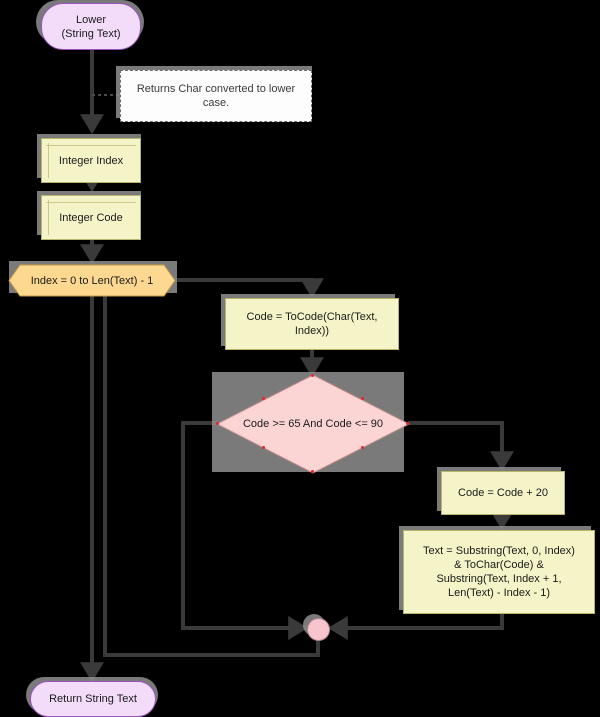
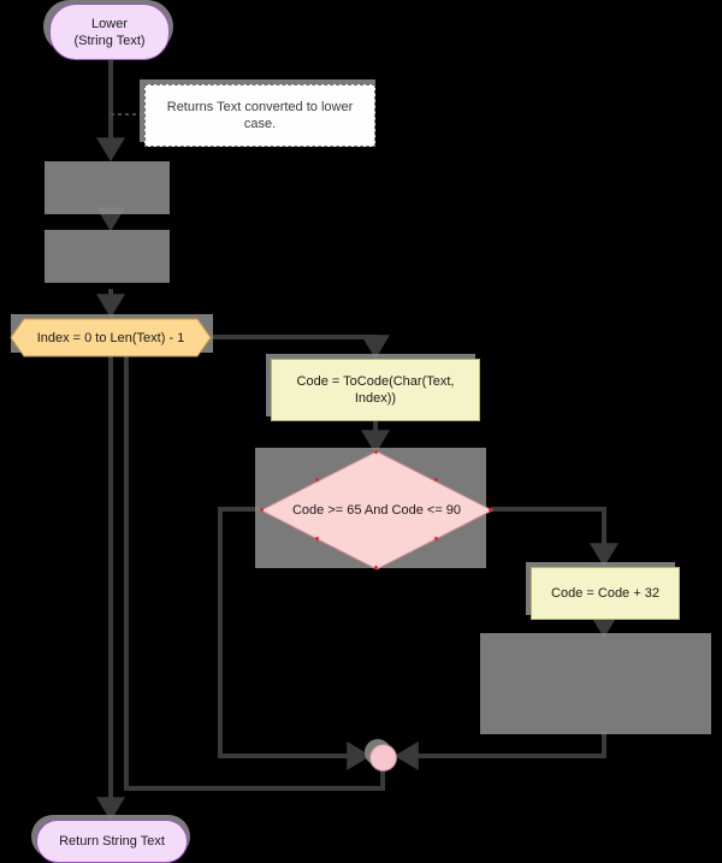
  Lower
  (String Text)
- Returns Char converted to lower case.
+ Returns Text converted to lower case.
- Integer Index
- Integer Code
  Index = 0 to Len(Text) - 1
  Code = ToCode(Char(Text,
  Index))
  Code >= 65 And Code <= 90
- Code = Code + 20
+ Code = Code + 32
- Text = Substring(Text, 0, Index)
- & ToChar(Code) &
- Substring(Text, Index + 1,
- Len(Text) - Index - 1)
  Return String Text
